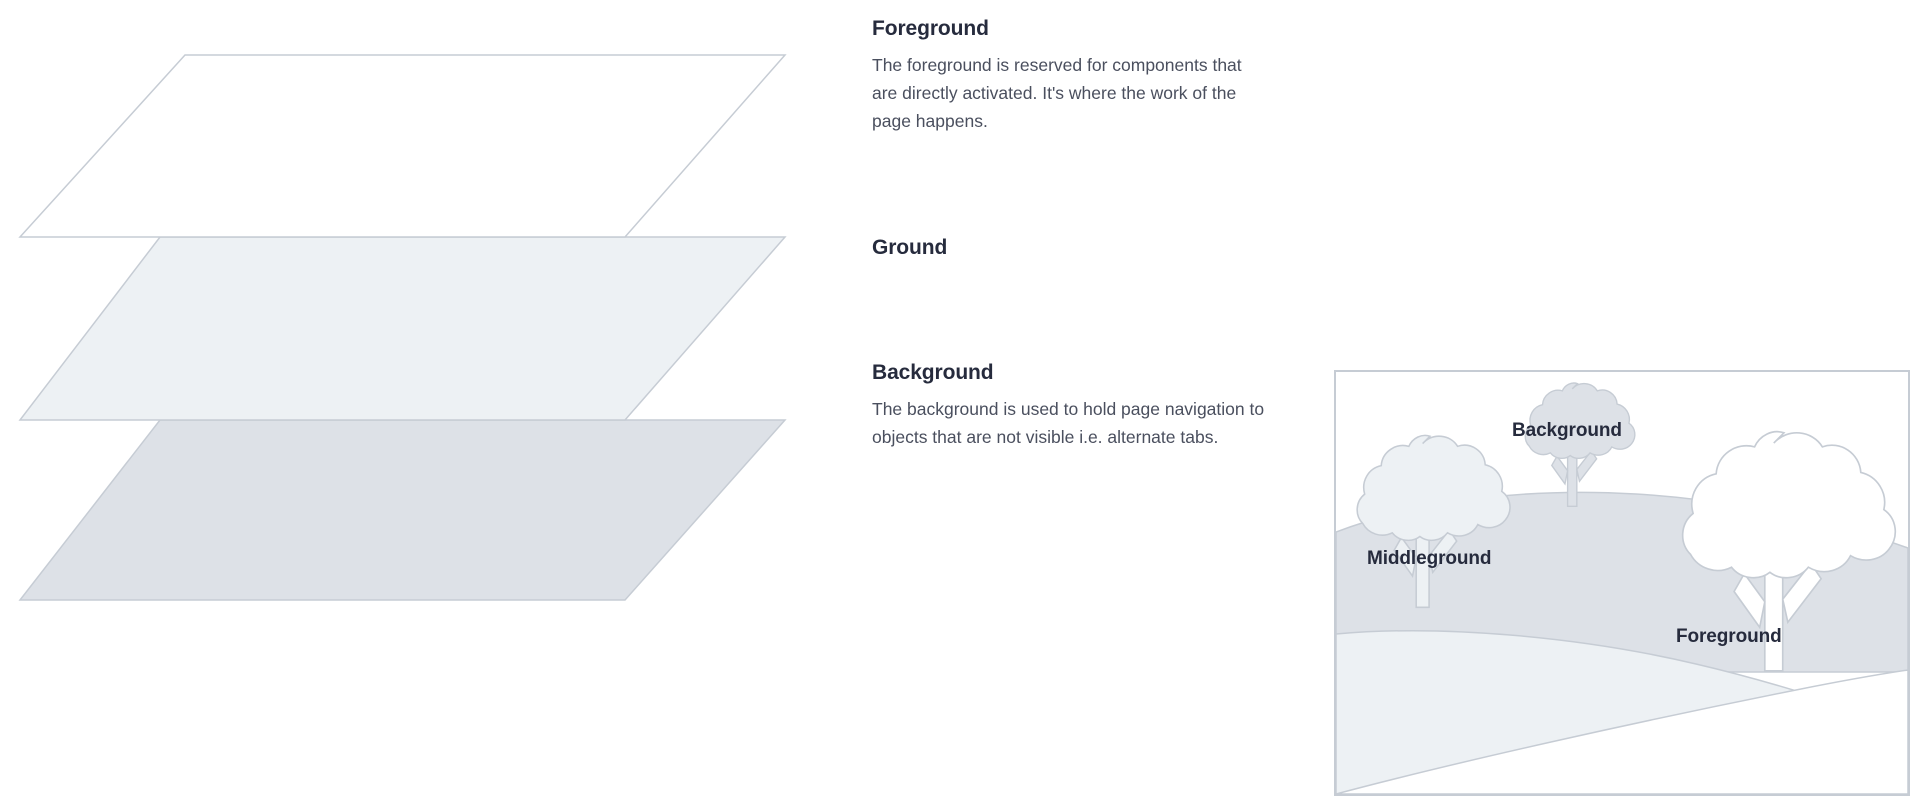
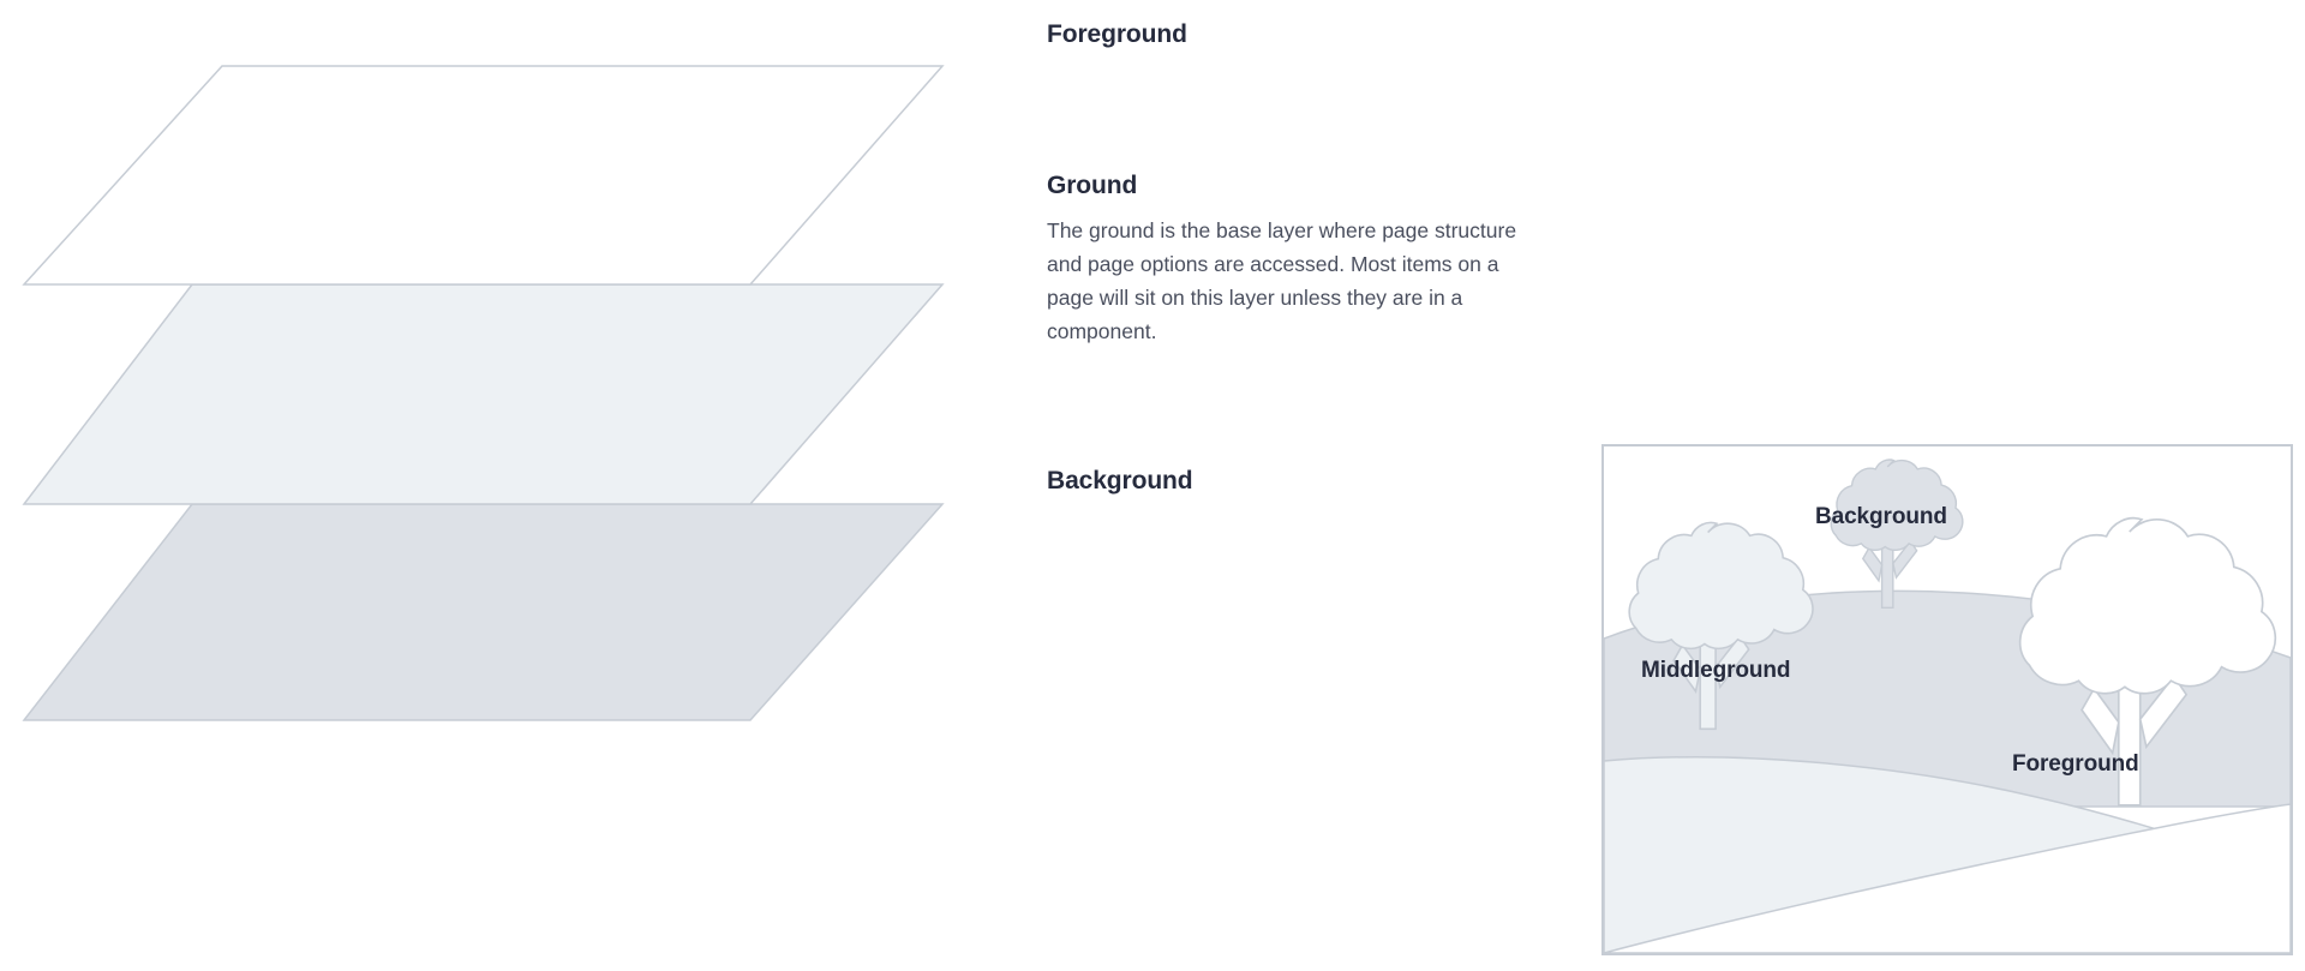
  Foreground
- The foreground is reserved for components that are directly activated. It's where the work of the page happens.
  Ground
+ The ground is the base layer where page structure and page options are accessed. Most items on a page will sit on this layer unless they are in a component.
  Background
- The background is used to hold page navigation to objects that are not visible i.e. alternate tabs.
  Background
  Middleground
  Foreground
